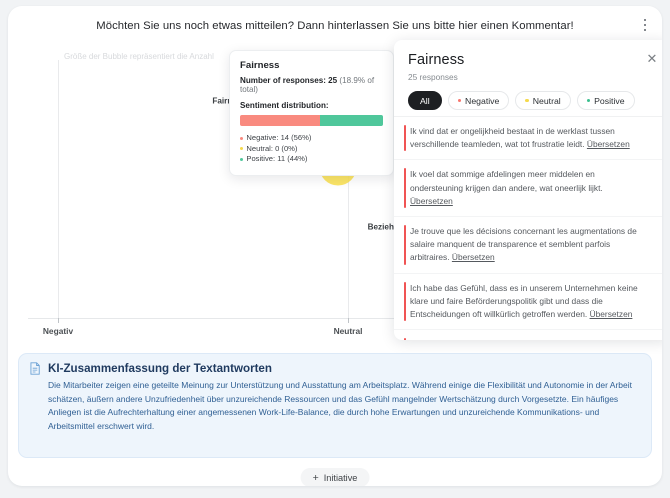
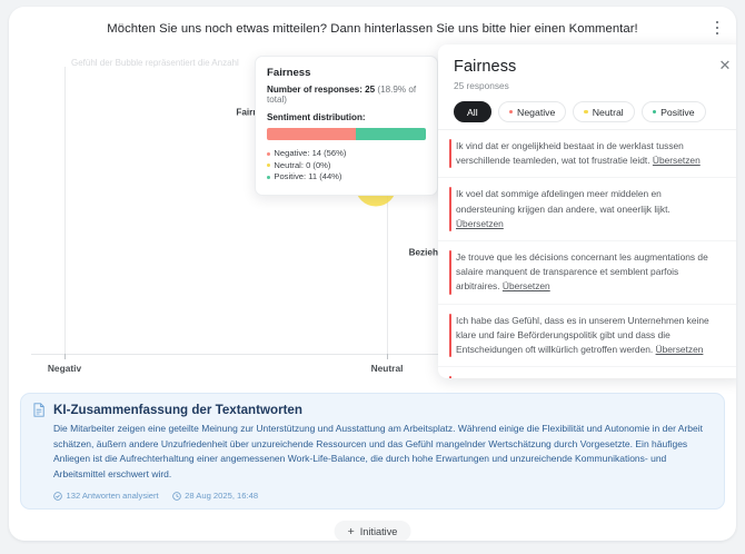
  Möchten Sie uns noch etwas mitteilen? Dann hinterlassen Sie uns bitte hier einen Kommentar!
- Größe der Bubble repräsentiert die Anzahl
+ Gefühl der Bubble repräsentiert die Anzahl
  Bezieh
  Negativ
  Neutral
  Fairness
  Number of responses: 25 (18.9% of total)
  Sentiment distribution:
  Negative: 14 (56%)
  Neutral: 0 (0%)
  Positive: 11 (44%)
  Fairness
  25 responses
  ✕
  All
  Negative
  Neutral
  Positive
  Ik vind dat er ongelijkheid bestaat in de werklast tussen verschillende teamleden, wat tot frustratie leidt. Übersetzen
  Ik voel dat sommige afdelingen meer middelen en ondersteuning krijgen dan andere, wat oneerlijk lijkt. Übersetzen
  Je trouve que les décisions concernant les augmentations de salaire manquent de transparence et semblent parfois arbitraires. Übersetzen
  Ich habe das Gefühl, dass es in unserem Unternehmen keine klare und faire Beförderungspolitik gibt und dass die Entscheidungen oft willkürlich getroffen werden. Übersetzen
  KI-Zusammenfassung der Textantworten
  Die Mitarbeiter zeigen eine geteilte Meinung zur Unterstützung und Ausstattung am Arbeitsplatz. Während einige die Flexibilität und Autonomie in der Arbeit schätzen, äußern andere Unzufriedenheit über unzureichende Ressourcen und das Gefühl mangelnder Wertschätzung durch Vorgesetzte. Ein häufiges Anliegen ist die Aufrechterhaltung einer angemessenen Work-Life-Balance, die durch hohe Erwartungen und unzureichende Kommunikations- und Arbeitsmittel erschwert wird.
+ 132 Antworten analysiert
+ 28 Aug 2025, 16:48
  +
  Initiative
